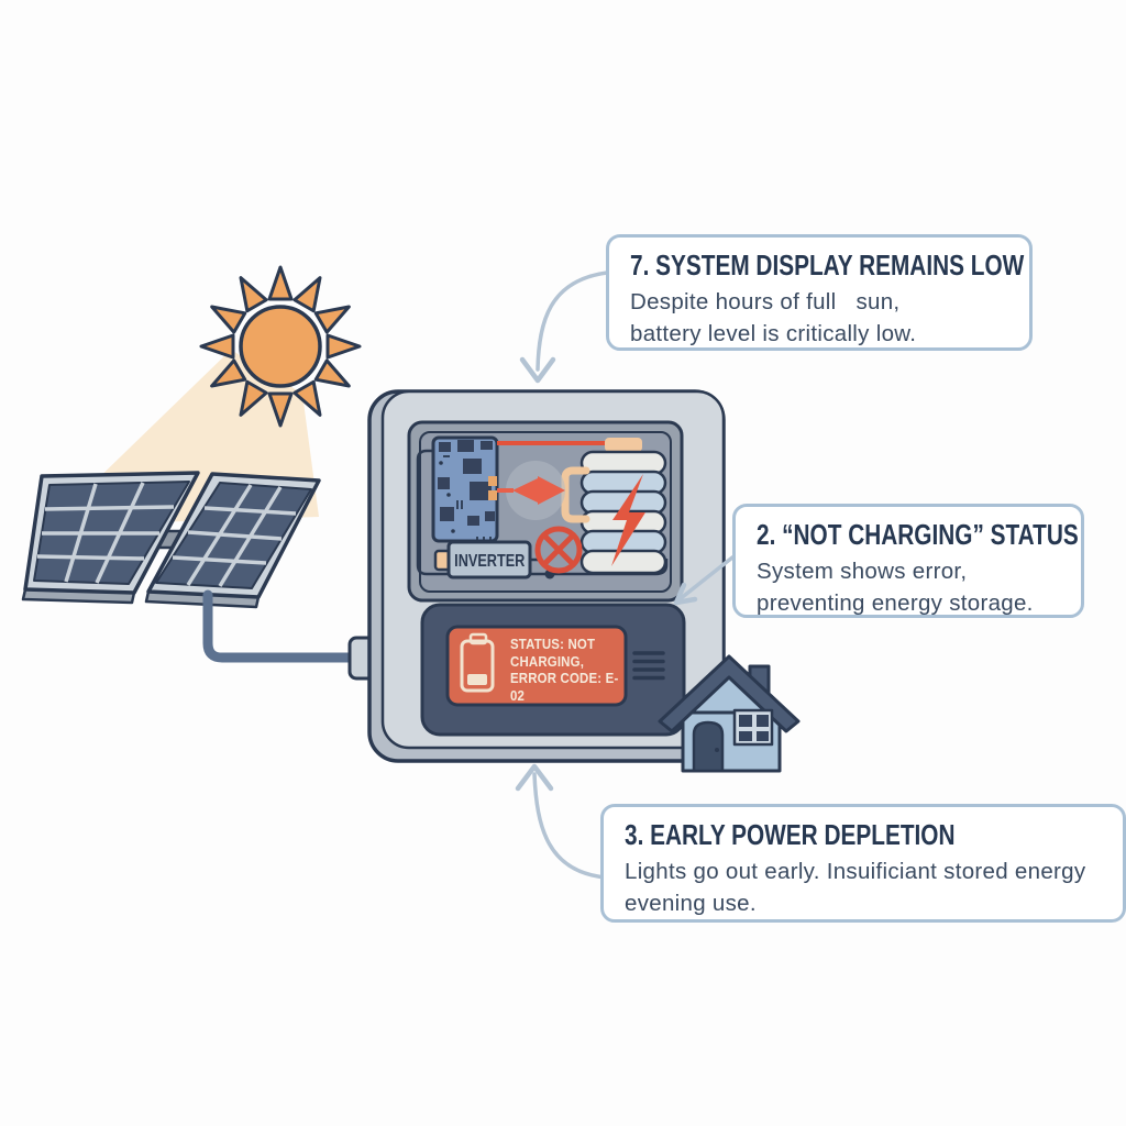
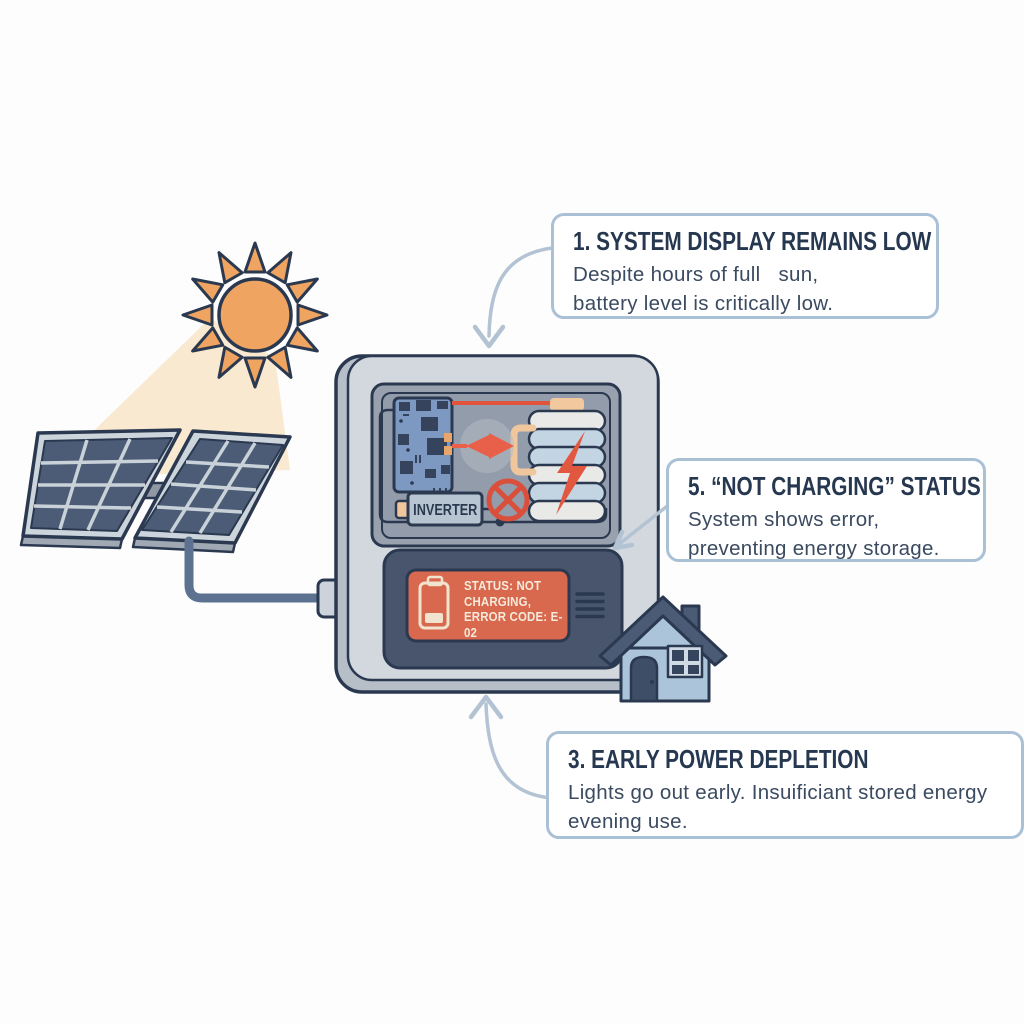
  INVERTER
  STATUS: NOT
  CHARGING,
  ERROR CODE: E-02
- 7. SYSTEM DISPLAY REMAINS LOW
+ 1. SYSTEM DISPLAY REMAINS LOW
  Despite hours of full sun,
  battery level is critically low.
- 2. “NOT CHARGING” STATUS
+ 5. “NOT CHARGING” STATUS
  System shows error,
  preventing energy storage.
  3. EARLY POWER DEPLETION
  Lights go out early. Insuificiant stored energy
  evening use.
